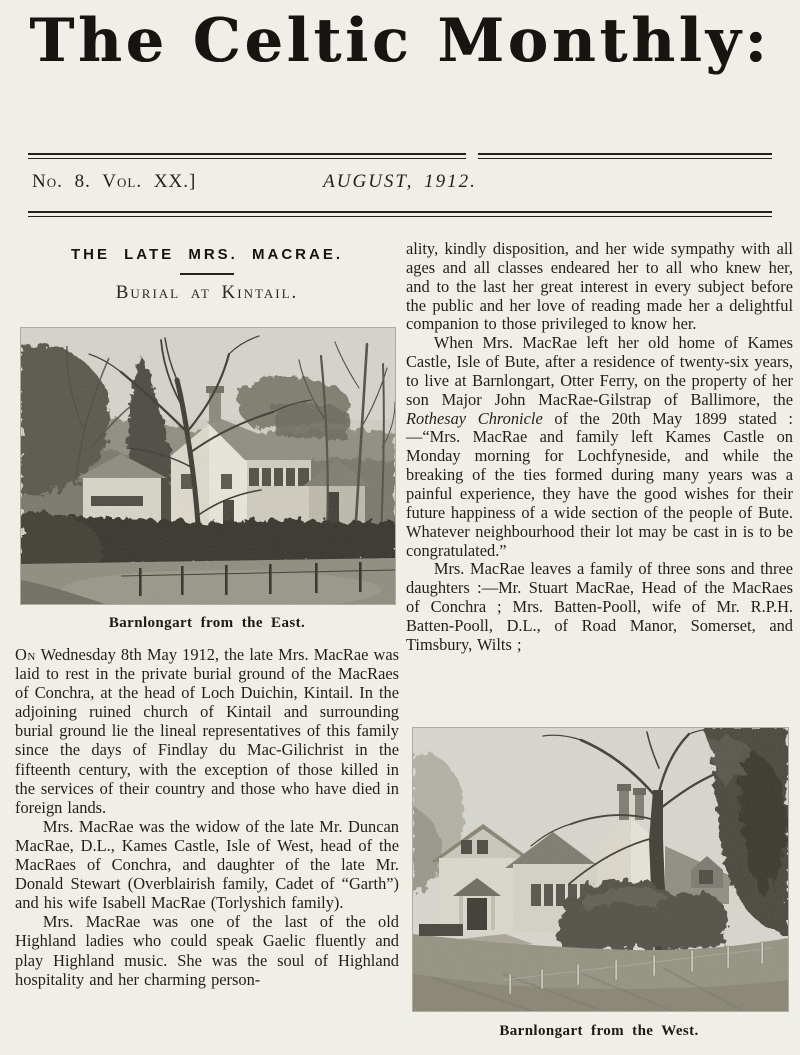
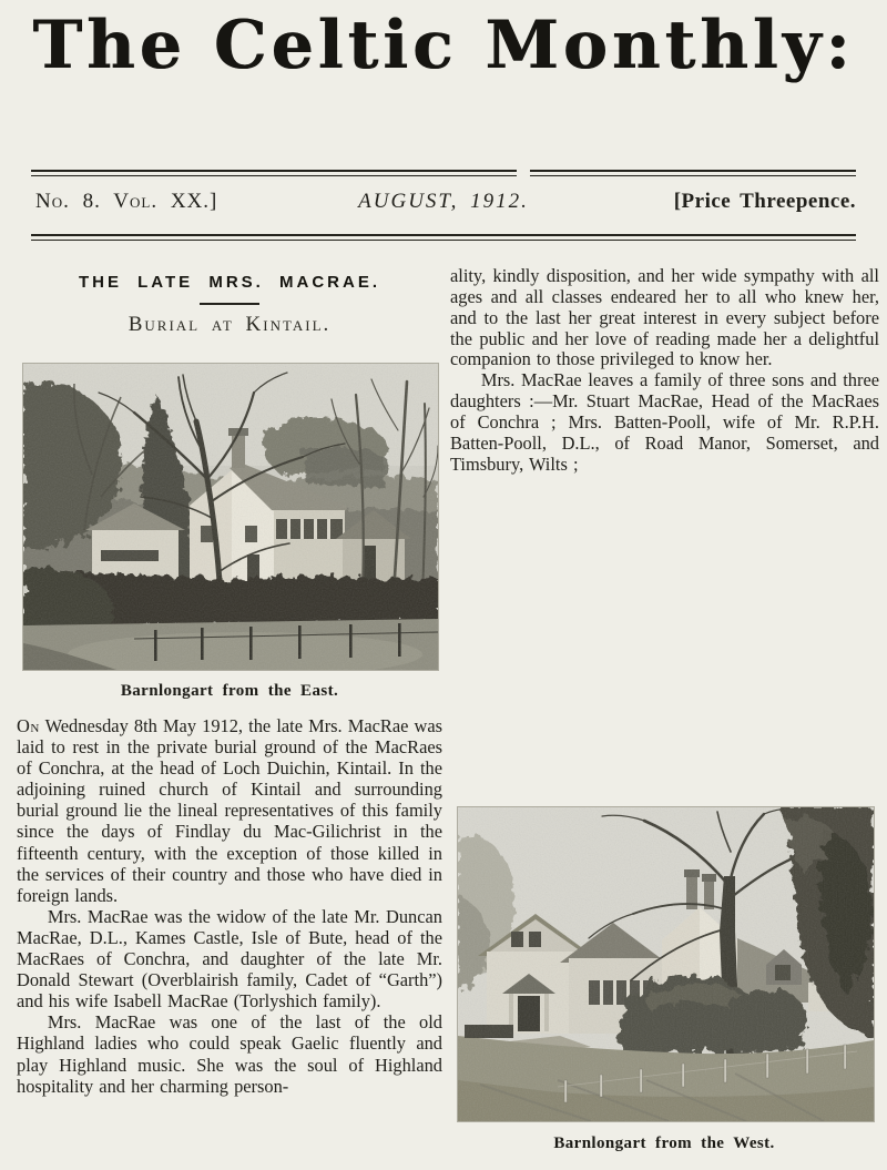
  The Celtic Monthly:
  No. 8. Vol. XX.]
  AUGUST, 1912.
+ [Price Threepence.
  THE LATE MRS. MACRAE.
  Burial at Kintail.
  Barnlongart from the East.
  On Wednesday 8th May 1912, the late Mrs. MacRae was laid to rest in the private burial ground of the MacRaes of Conchra, at the head of Loch Duichin, Kintail. In the adjoining ruined church of Kintail and surrounding burial ground lie the lineal representatives of this family since the days of Findlay du Mac-Gilichrist in the fifteenth century, with the exception of those killed in the services of their country and those who have died in foreign lands.
- Mrs. MacRae was the widow of the late Mr. Duncan MacRae, D.L., Kames Castle, Isle of West, head of the MacRaes of Conchra, and daughter of the late Mr. Donald Stewart (Overblairish family, Cadet of “Garth”) and his wife Isabell MacRae (Torlyshich family).
+ Mrs. MacRae was the widow of the late Mr. Duncan MacRae, D.L., Kames Castle, Isle of Bute, head of the MacRaes of Conchra, and daughter of the late Mr. Donald Stewart (Overblairish family, Cadet of “Garth”) and his wife Isabell MacRae (Torlyshich family).
  Mrs. MacRae was one of the last of the old Highland ladies who could speak Gaelic fluently and play Highland music. She was the soul of Highland hospitality and her charming person-
  ality, kindly disposition, and her wide sympathy with all ages and all classes endeared her to all who knew her, and to the last her great interest in every subject before the public and her love of reading made her a delightful companion to those privileged to know her.
- When Mrs. MacRae left her old home of Kames Castle, Isle of Bute, after a residence of twenty-six years, to live at Barnlongart, Otter Ferry, on the property of her son Major John MacRae-Gilstrap of Ballimore, the Rothesay Chronicle of the 20th May 1899 stated :—“Mrs. MacRae and family left Kames Castle on Monday morning for Lochfyneside, and while the breaking of the ties formed during many years was a painful experience, they have the good wishes for their future happiness of a wide section of the people of Bute. Whatever neighbourhood their lot may be cast in is to be congratulated.”
  Mrs. MacRae leaves a family of three sons and three daughters :—Mr. Stuart MacRae, Head of the MacRaes of Conchra ; Mrs. Batten-Pooll, wife of Mr. R.P.H. Batten-Pooll, D.L., of Road Manor, Somerset, and Timsbury, Wilts ;
  Barnlongart from the West.
